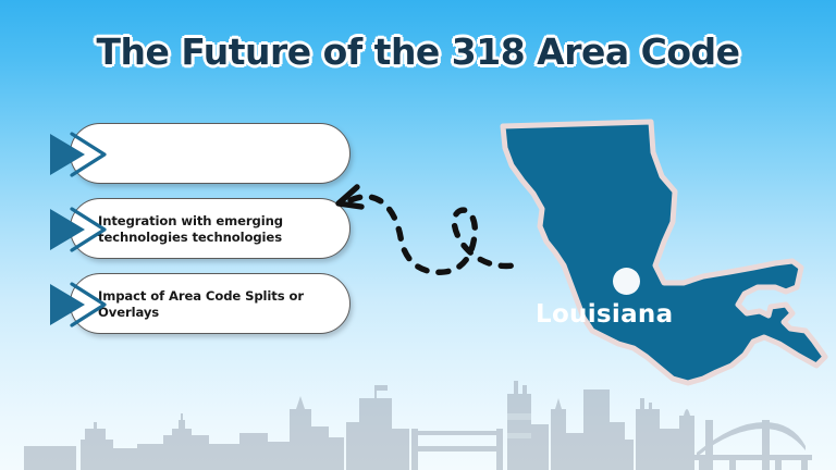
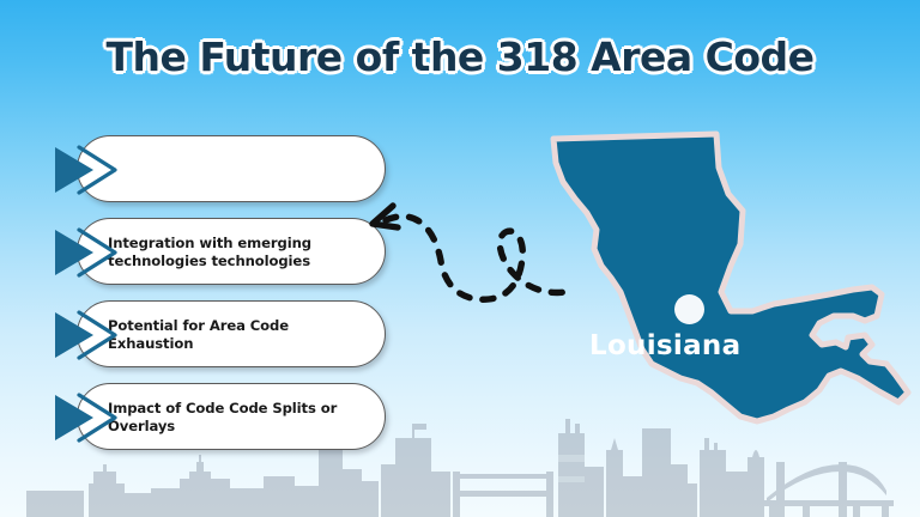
  The Future of the 318 Area Code
  Louisiana
  Integration with emerging technologies technologies
+ Potential for Area Code Exhaustion
- Impact of Area Code Splits or Overlays
+ Impact of Code Code Splits or Overlays
